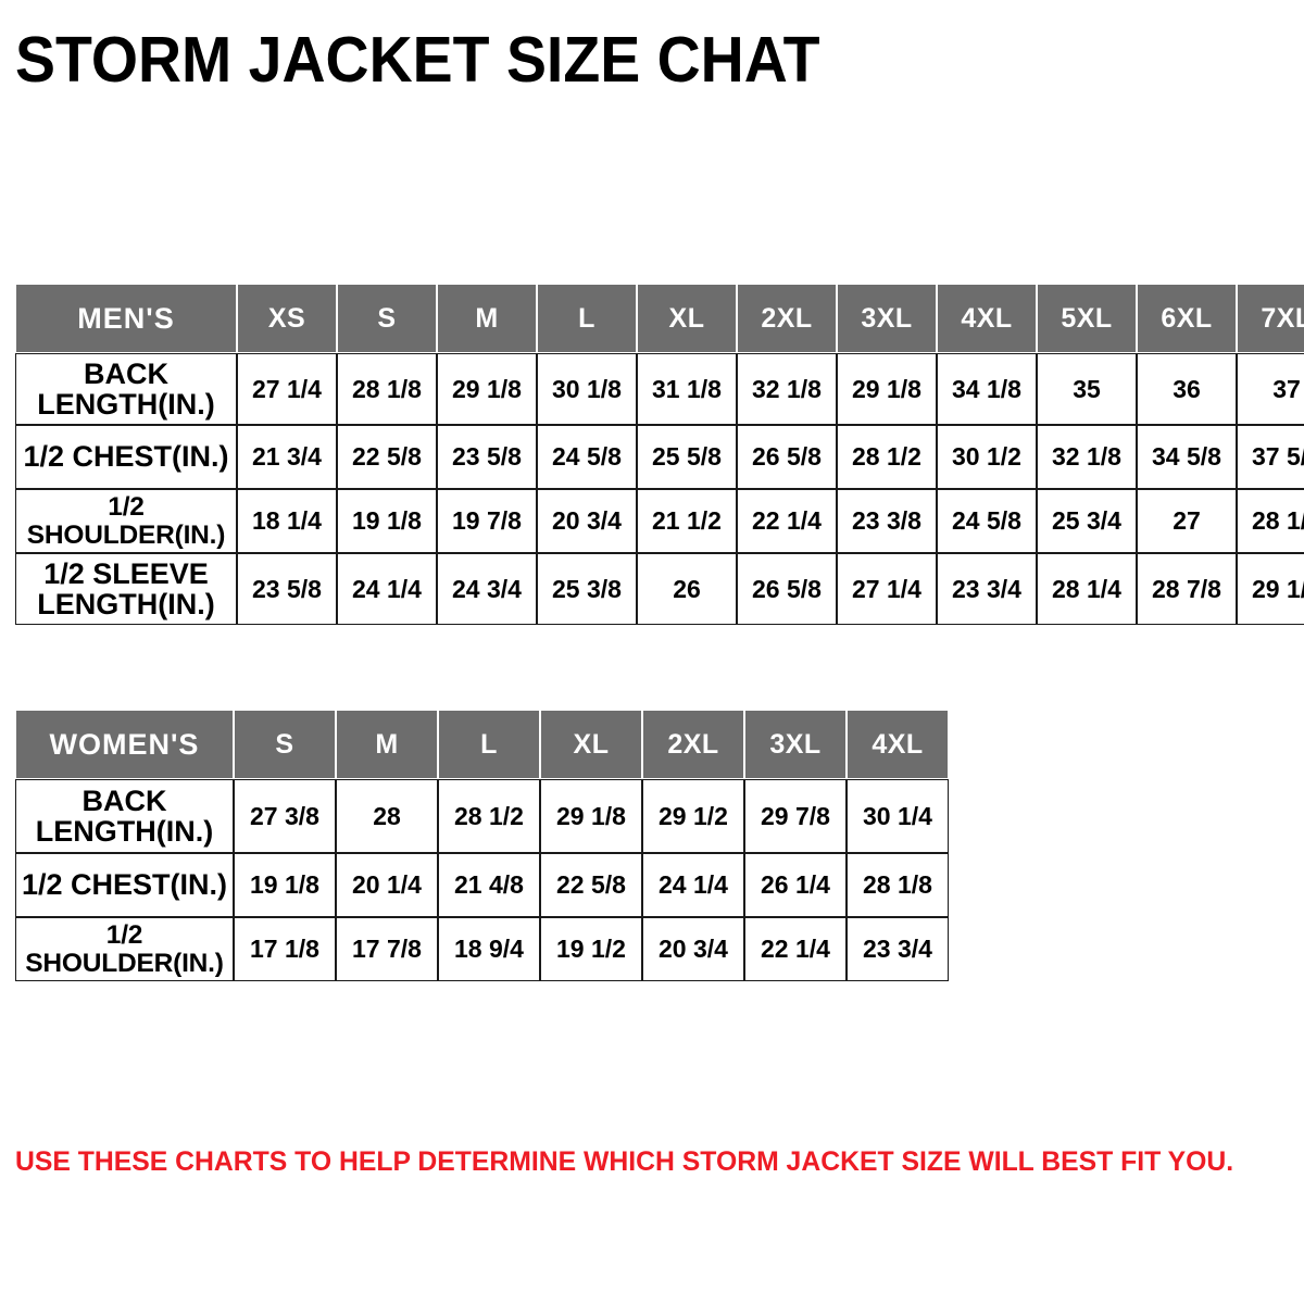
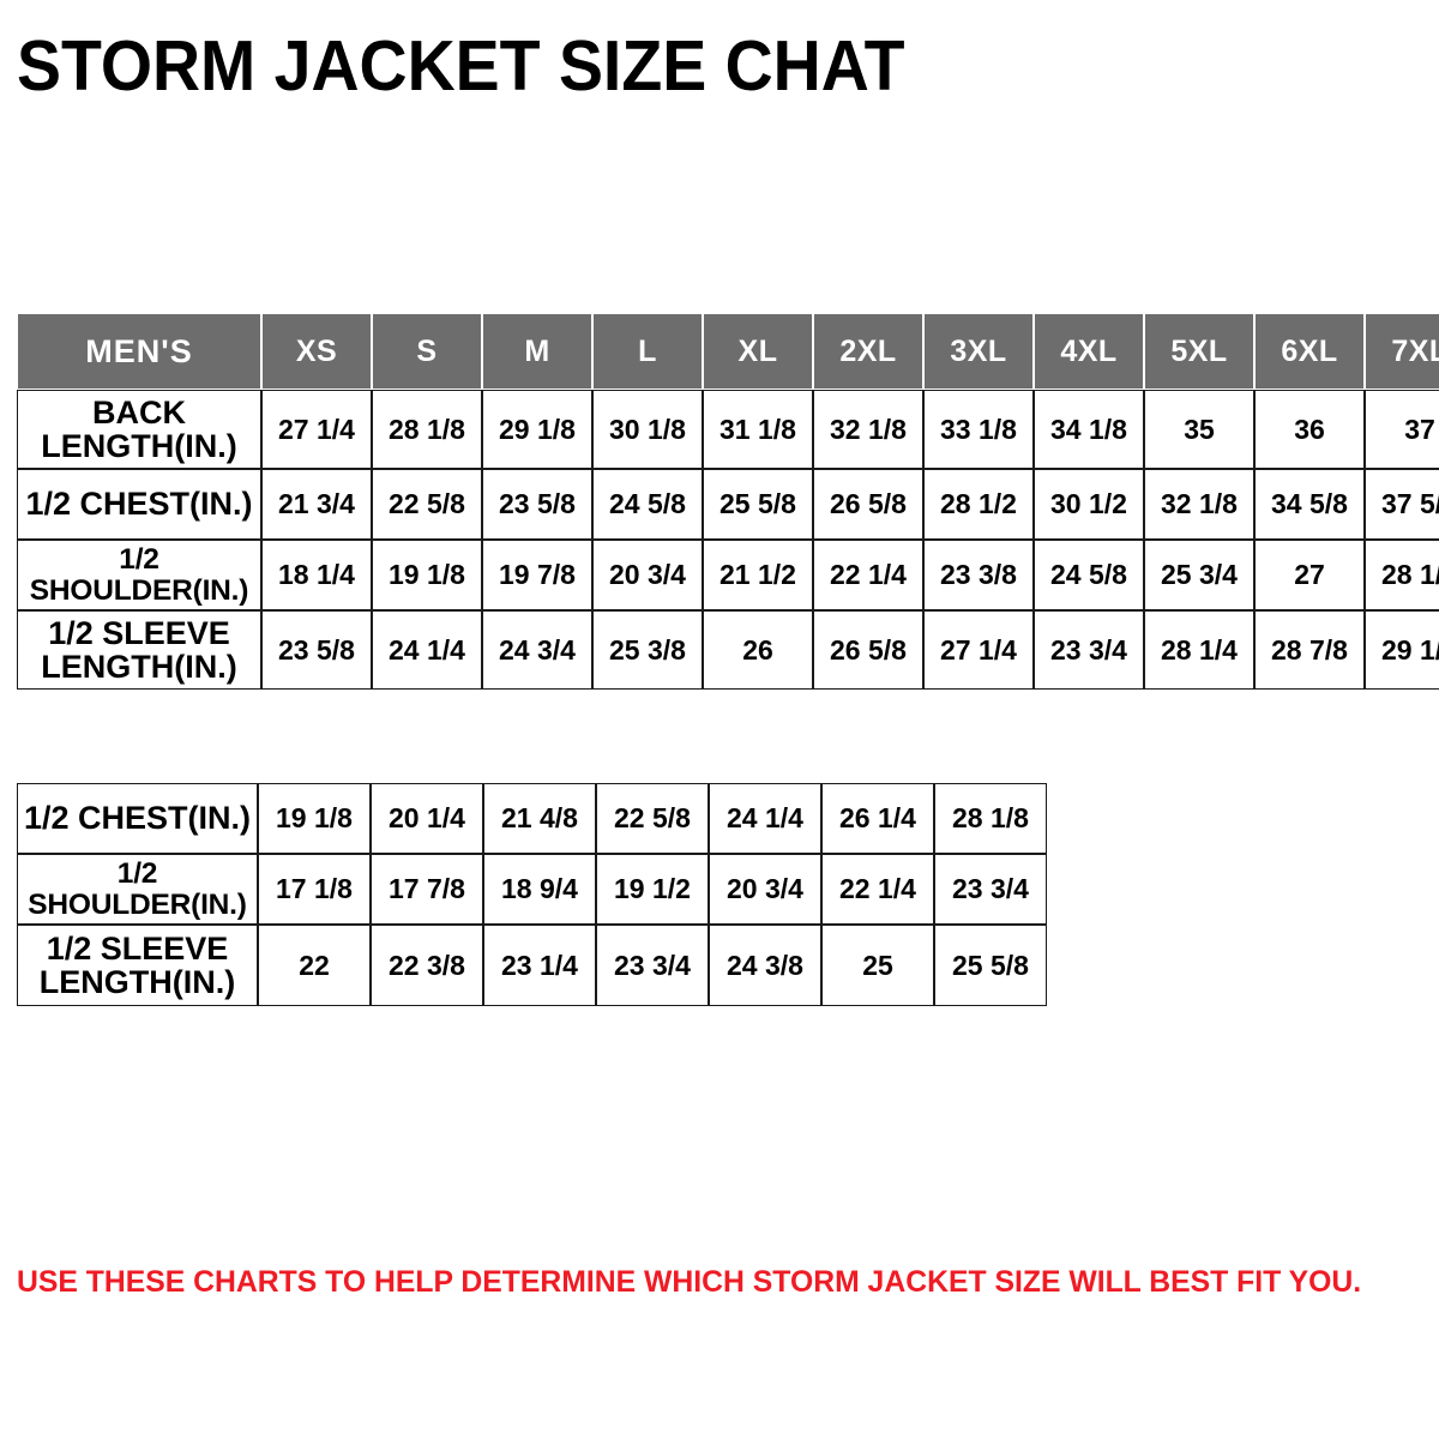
  STORM JACKET SIZE CHAT
  MEN'S	XS	S	M	L	XL	2XL	3XL	4XL	5XL	6XL	7X
- BACK LENGTH(IN.)	27 1/4	28 1/8	29 1/8	30 1/8	31 1/8	32 1/8	29 1/8	34 1/8	35	36	37
+ BACK LENGTH(IN.)	27 1/4	28 1/8	29 1/8	30 1/8	31 1/8	32 1/8	33 1/8	34 1/8	35	36	37
  1/2 CHEST(IN.)	21 3/4	22 5/8	23 5/8	24 5/8	25 5/8	26 5/8	28 1/2	30 1/2	32 1/8	34 5/8	37 5
  1/2 SHOULDER(IN.)	18 1/4	19 1/8	19 7/8	20 3/4	21 1/2	22 1/4	23 3/8	24 5/8	25 3/4	27	28 1
  1/2 SLEEVE LENGTH(IN.)	23 5/8	24 1/4	24 3/4	25 3/8	26	26 5/8	27 1/4	23 3/4	28 1/4	28 7/8	29 1
- WOMEN'S	S	M	L	XL	2XL	3XL	4XL
- BACK LENGTH(IN.)	27 3/8	28	28 1/2	29 1/8	29 1/2	29 7/8	30 1/4
  1/2 CHEST(IN.)	19 1/8	20 1/4	21 4/8	22 5/8	24 1/4	26 1/4	28 1/8
  1/2 SHOULDER(IN.)	17 1/8	17 7/8	18 9/4	19 1/2	20 3/4	22 1/4	23 3/4
+ 1/2 SLEEVE LENGTH(IN.)	22	22 3/8	23 1/4	23 3/4	24 3/8	25	25 5/8
  USE THESE CHARTS TO HELP DETERMINE WHICH STORM JACKET SIZE WILL BEST FIT YOU.
